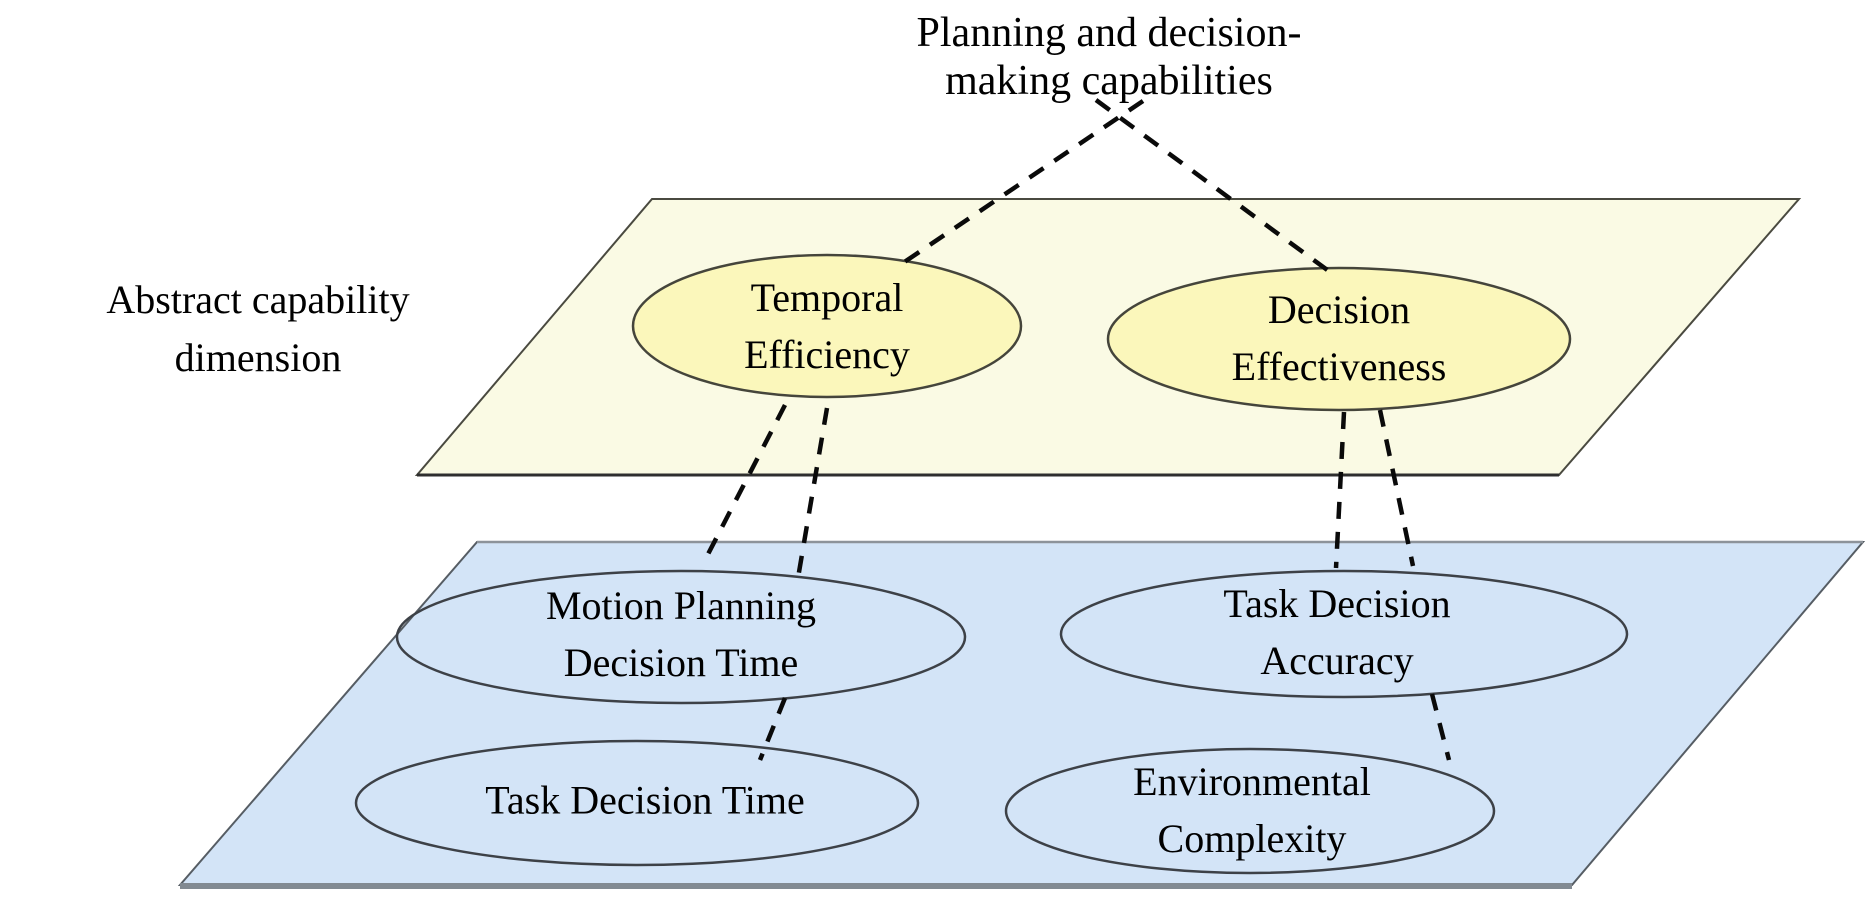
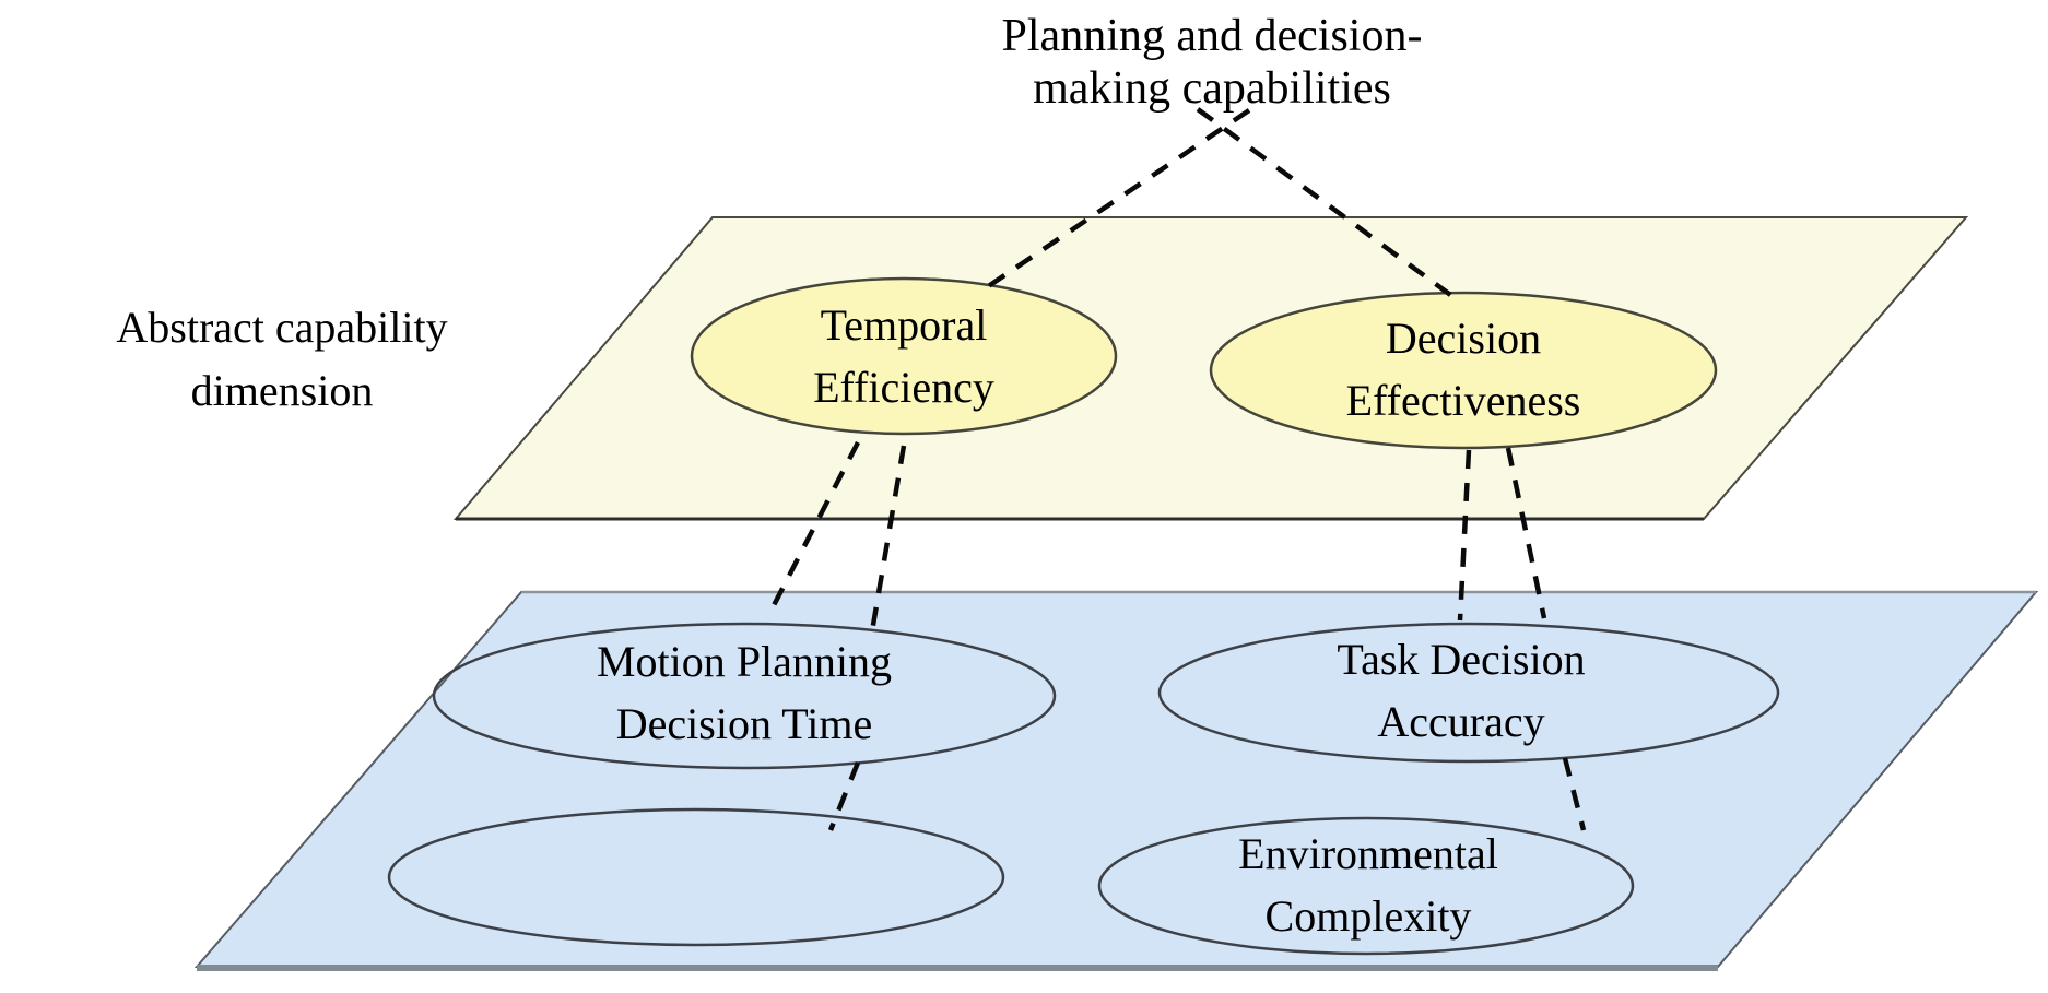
  Planning and decision-
  making capabilities
  Abstract capability
  dimension
  Temporal
  Efficiency
  Decision
  Effectiveness
  Motion Planning
  Decision Time
- Task Decision Time
  Task Decision
  Accuracy
  Environmental
  Complexity
